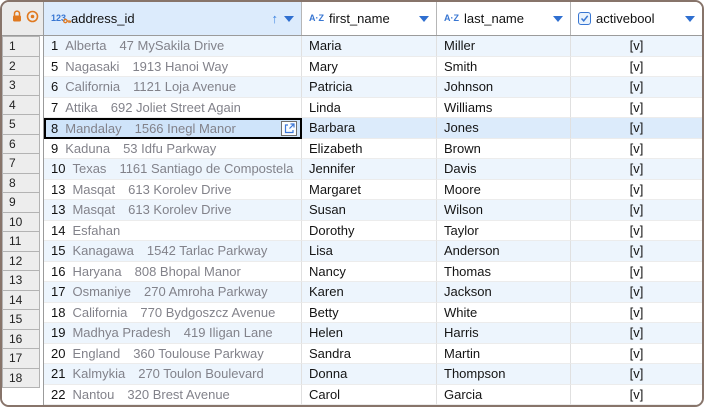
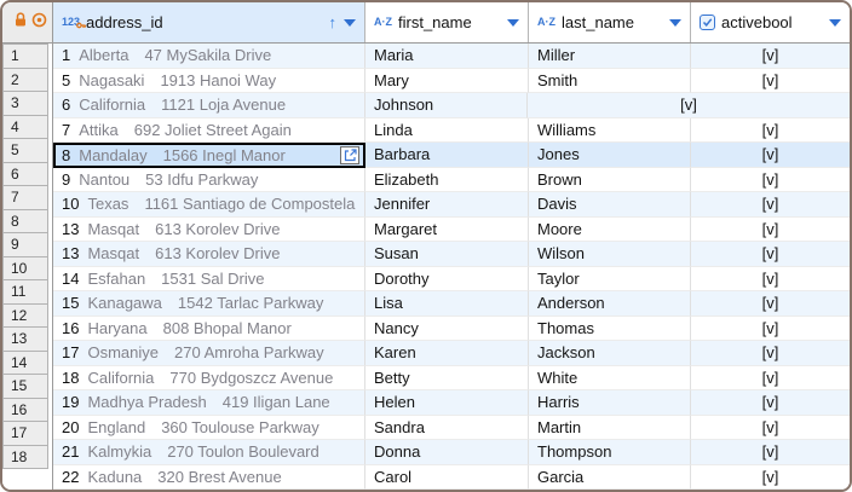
  123
  address_id
  ↑
  A·Z
  first_name
  A·Z
  last_name
  activebool
  1
  2
  3
  4
  5
  6
  7
  8
  9
  10
  11
  12
  13
  14
  15
  16
  17
  18
  1
  Alberta
  47 MySakila Drive
  Maria
  Miller
  [v]
  5
  Nagasaki
  1913 Hanoi Way
  Mary
  Smith
  [v]
  6
  California
  1121 Loja Avenue
- Patricia
  Johnson
  [v]
  7
  Attika
  692 Joliet Street Again
  Linda
  Williams
  [v]
  8
  Mandalay
  1566 Inegl Manor
  Barbara
  Jones
  [v]
  9
- Kaduna
+ Nantou
  53 Idfu Parkway
  Elizabeth
  Brown
  [v]
  10
  Texas
  1161 Santiago de Compostela
  Jennifer
  Davis
  [v]
  13
  Masqat
  613 Korolev Drive
  Margaret
  Moore
  [v]
  13
  Masqat
  613 Korolev Drive
  Susan
  Wilson
  [v]
  14
  Esfahan
+ 1531 Sal Drive
  Dorothy
  Taylor
  [v]
  15
  Kanagawa
  1542 Tarlac Parkway
  Lisa
  Anderson
  [v]
  16
  Haryana
  808 Bhopal Manor
  Nancy
  Thomas
  [v]
  17
  Osmaniye
  270 Amroha Parkway
  Karen
  Jackson
  [v]
  18
  California
  770 Bydgoszcz Avenue
  Betty
  White
  [v]
  19
  Madhya Pradesh
  419 Iligan Lane
  Helen
  Harris
  [v]
  20
  England
  360 Toulouse Parkway
  Sandra
  Martin
  [v]
  21
  Kalmykia
  270 Toulon Boulevard
  Donna
  Thompson
  [v]
  22
- Nantou
+ Kaduna
  320 Brest Avenue
  Carol
  Garcia
  [v]
